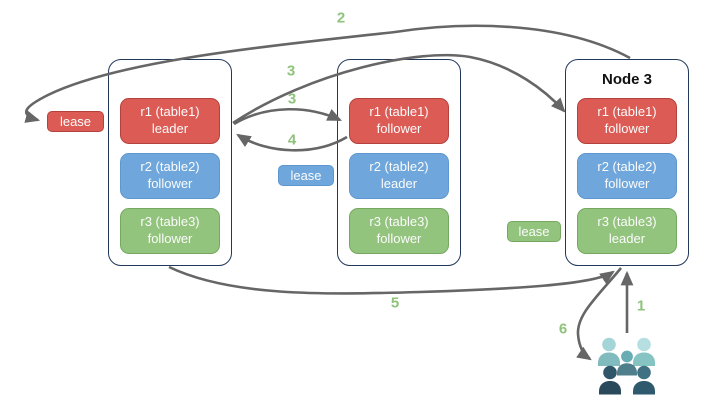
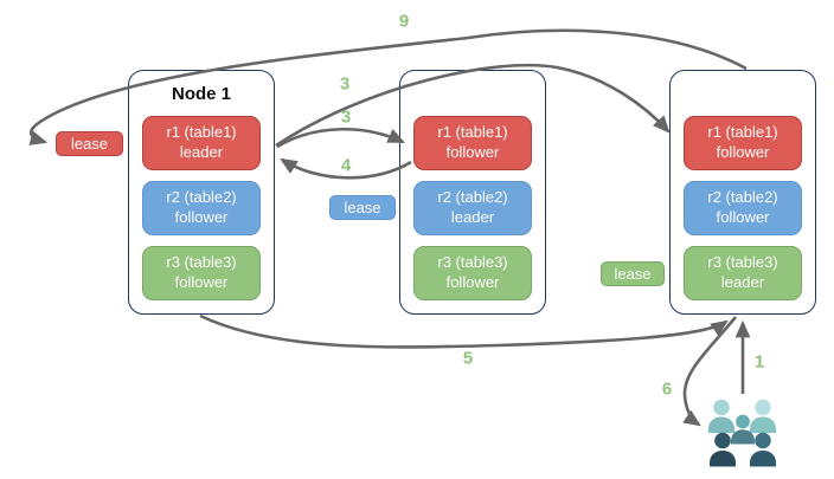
+ Node 1
  r1 (table1)
  leader
  r2 (table2)
  follower
  r3 (table3)
  follower
  r1 (table1)
  follower
  r2 (table2)
  leader
  r3 (table3)
  follower
- Node 3
  r1 (table1)
  follower
  r2 (table2)
  follower
  r3 (table3)
  leader
  lease
  lease
  lease
- 2
+ 9
  3
  3
  4
  5
  1
  6
